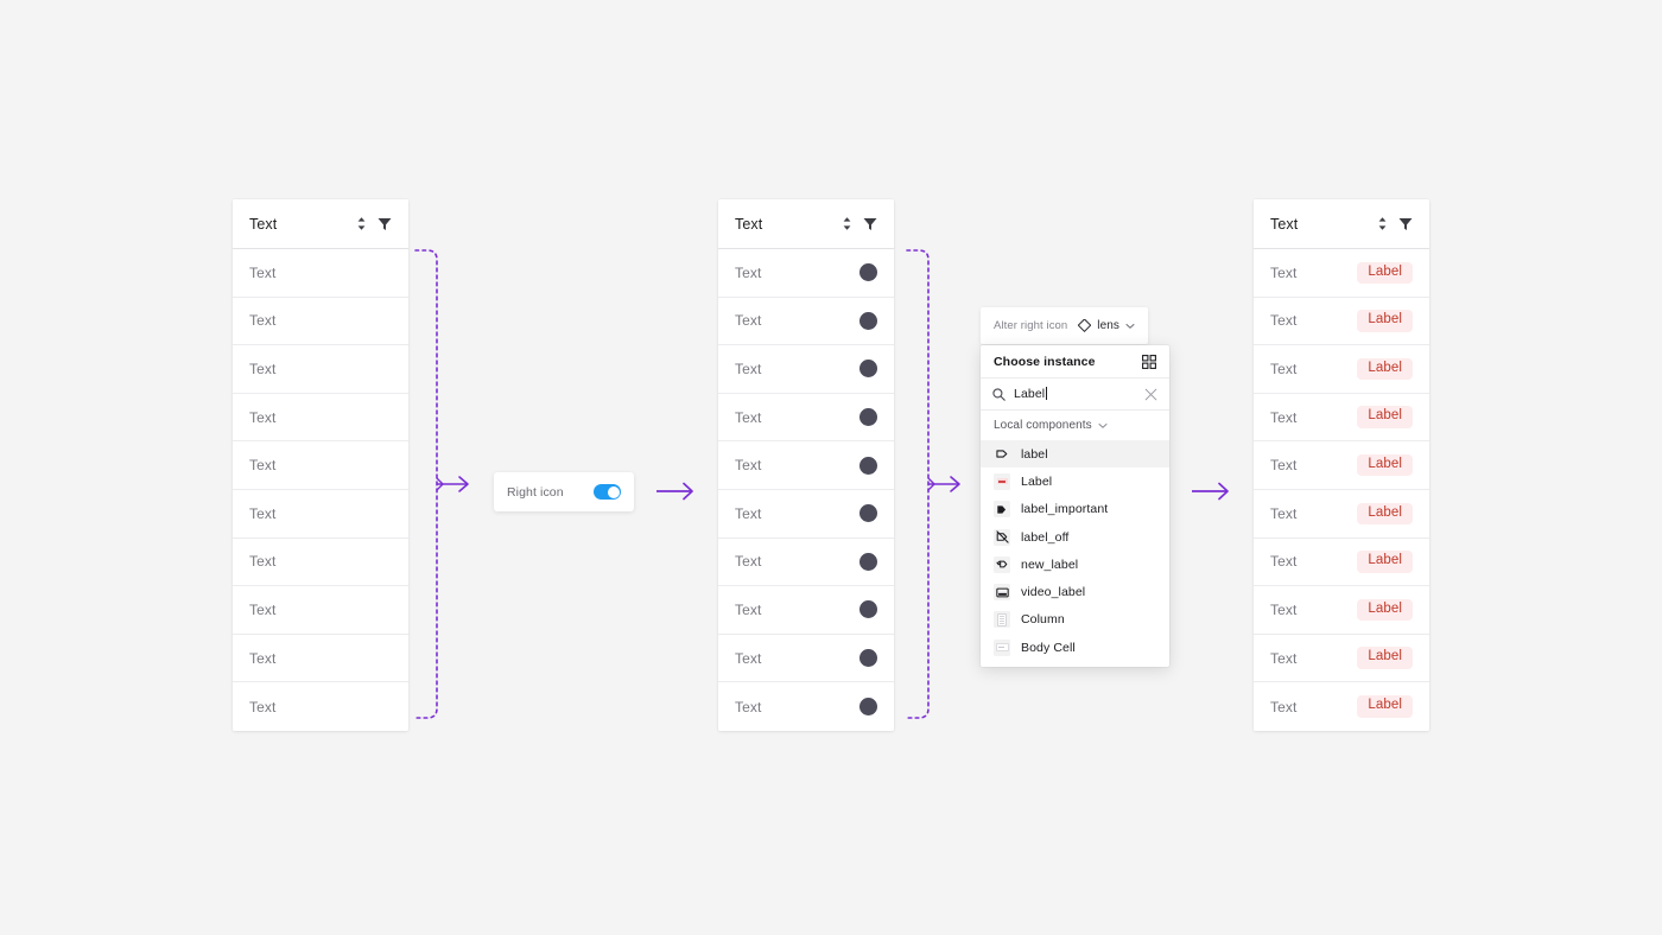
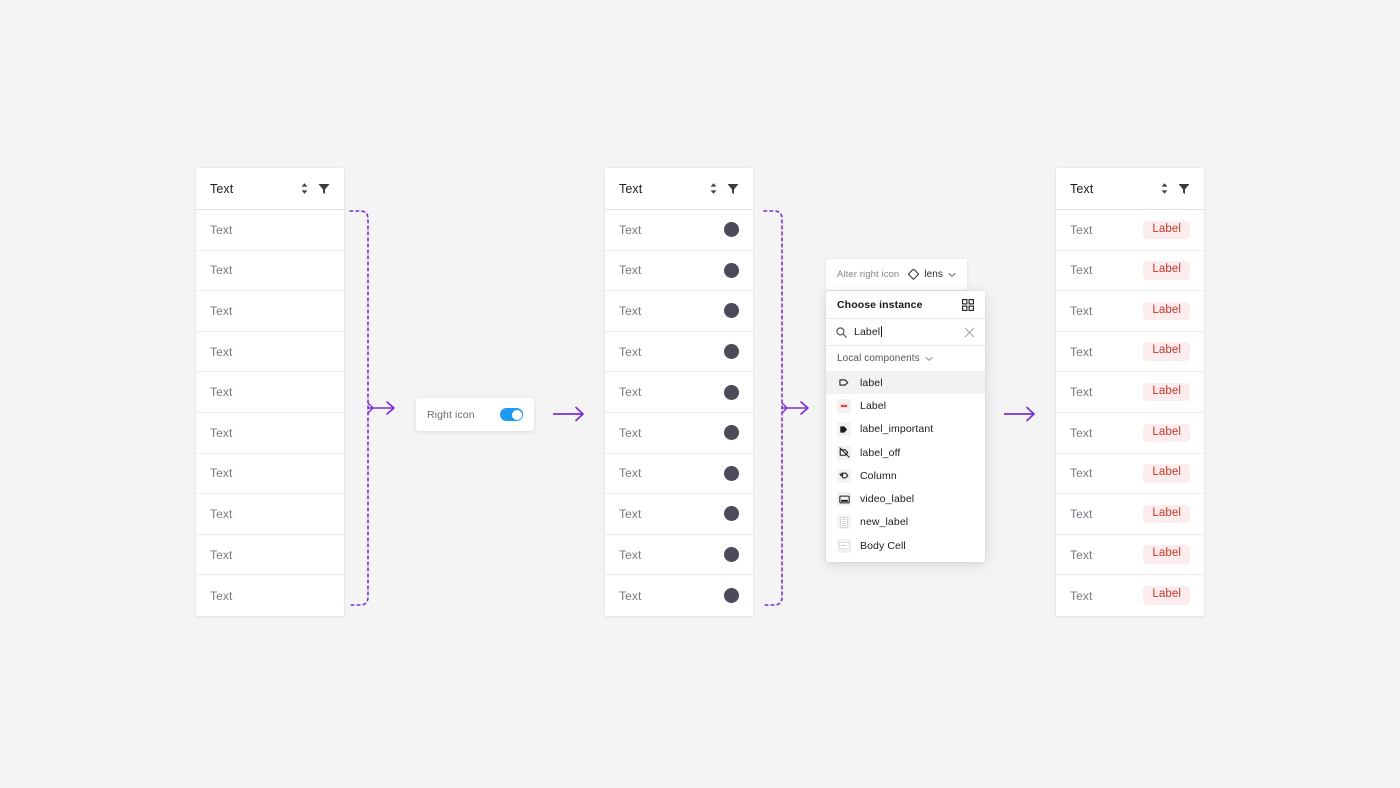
  Text
  Text
  Text
  Text
  Text
  Text
  Text
  Text
  Text
  Text
  Text
  Text
  Text
  Text
  Text
  Text
  Text
  Text
  Text
  Text
  Text
  Text
  Text
  Text
  Label
  Text
  Label
  Text
  Label
  Text
  Label
  Text
  Label
  Text
  Label
  Text
  Label
  Text
  Label
  Text
  Label
  Text
  Label
  Right icon
  Alter right icon
  lens
  Choose instance
  Label
  Local components
  label
  Label
  label_important
  label_off
- new_label
+ Column
  video_label
- Column
+ new_label
  Body Cell
